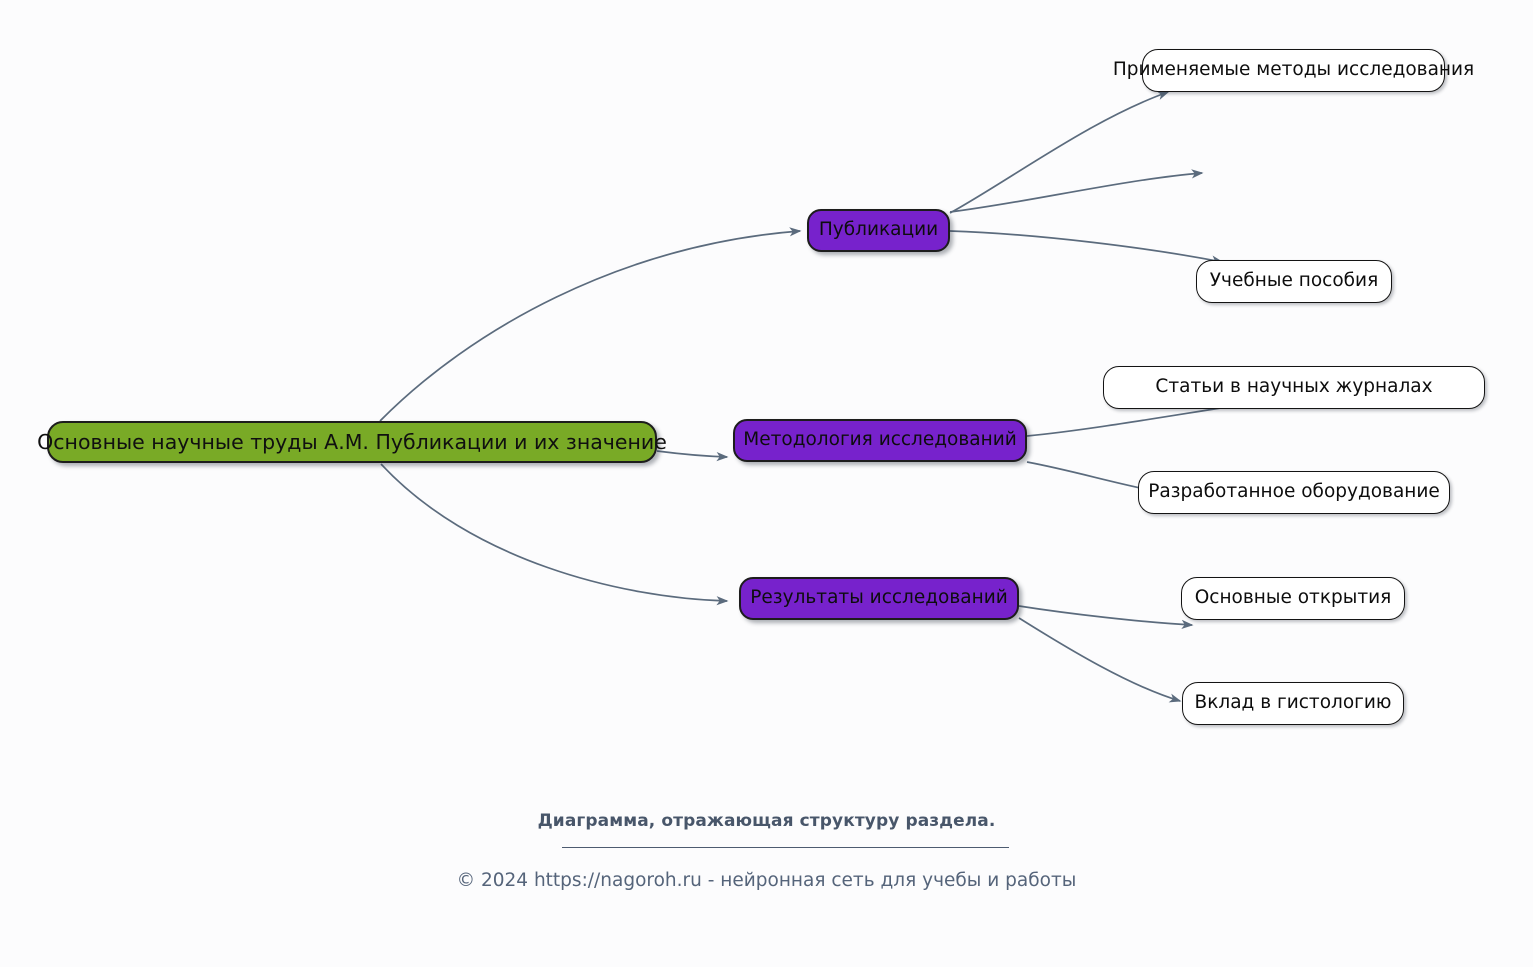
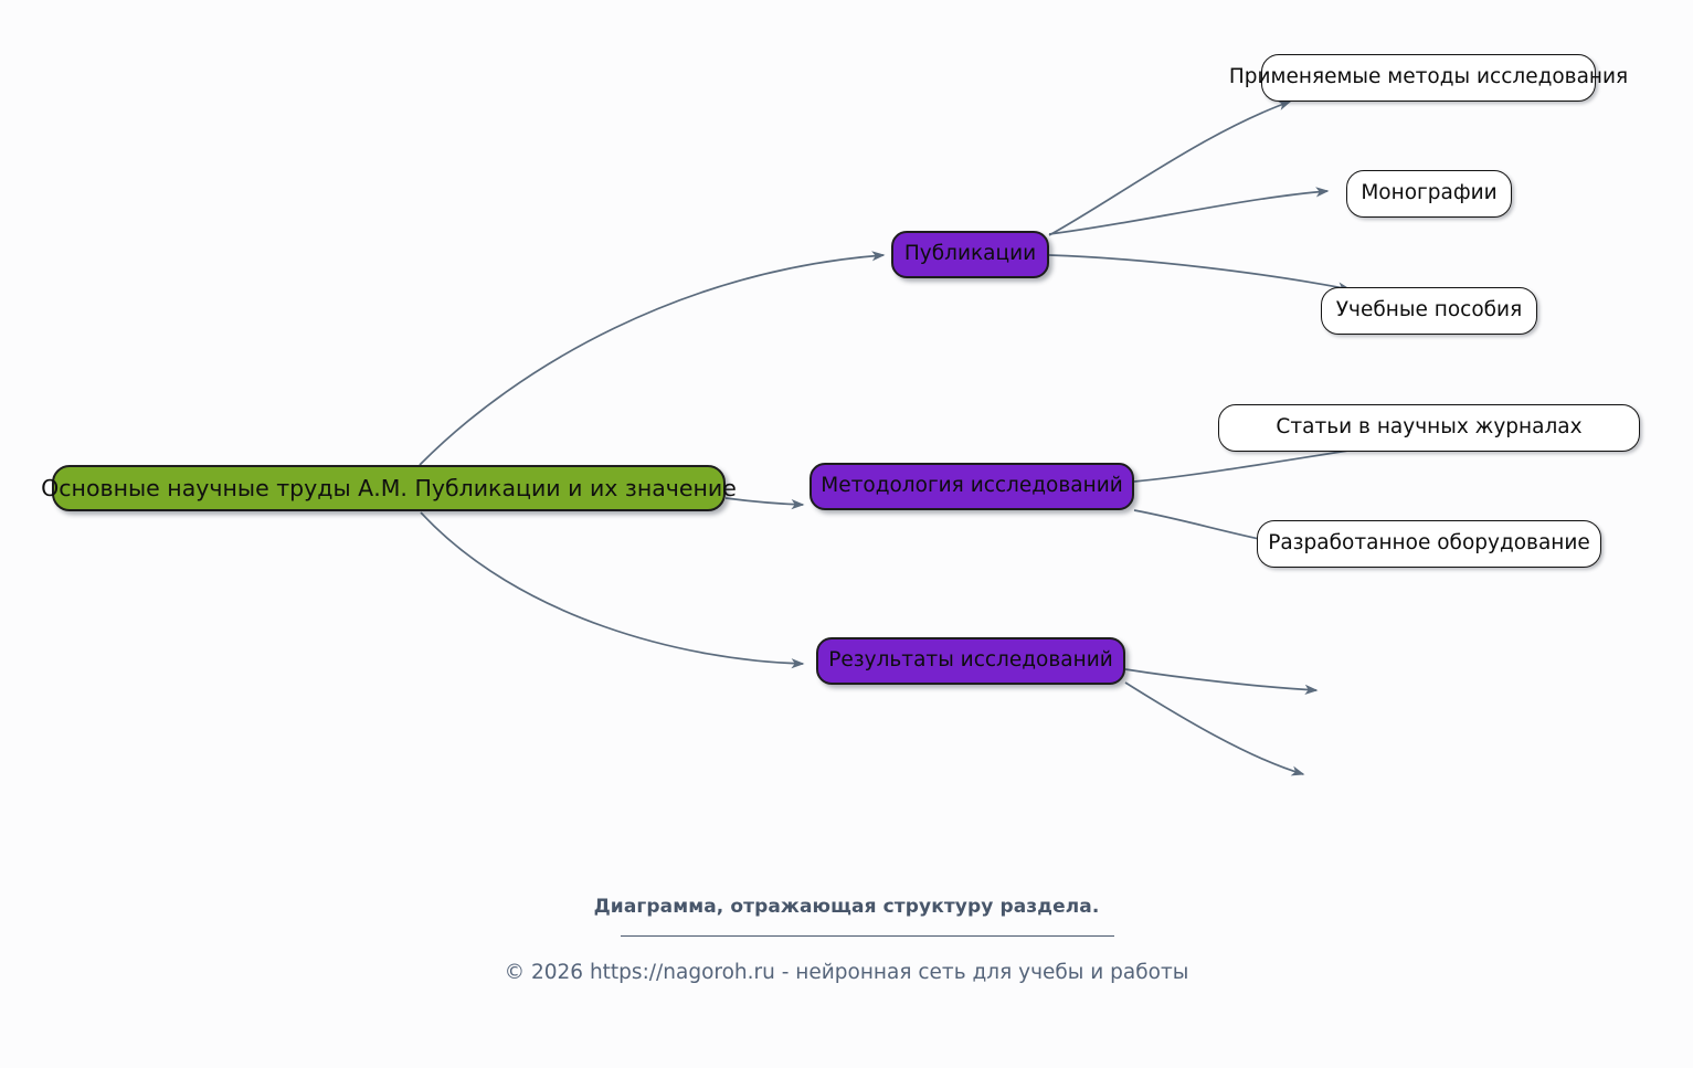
  Основные научные труды А.М. Публикации и их значение
  Публикации
  Применяемые методы исследования
+ Монографии
  Учебные пособия
  Методология исследований
  Статьи в научных журналах
  Разработанное оборудование
  Результаты исследований
- Основные открытия
- Вклад в гистологию
  Диаграмма, отражающая структуру раздела.
- © 2024 https://nagoroh.ru - нейронная сеть для учебы и работы
+ © 2026 https://nagoroh.ru - нейронная сеть для учебы и работы
